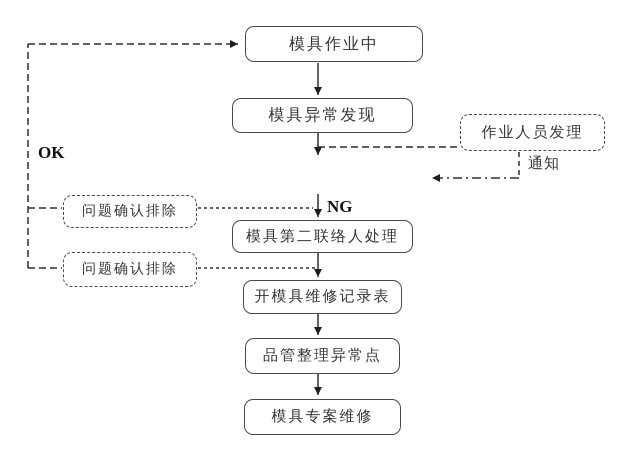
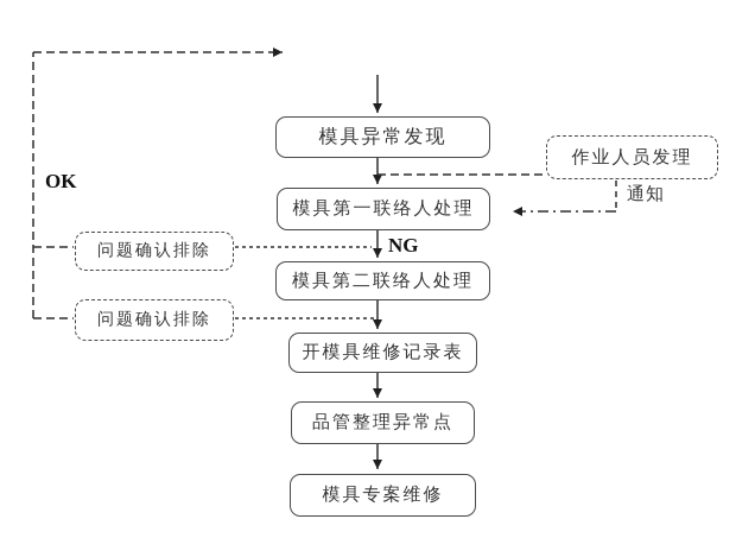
- 模具作业中
  模具异常发现
+ 模具第一联络人处理
  模具第二联络人处理
  开模具维修记录表
  品管整理异常点
  模具专案维修
  作业人员发理
  问题确认排除
  问题确认排除
  OK
  NG
  通知
